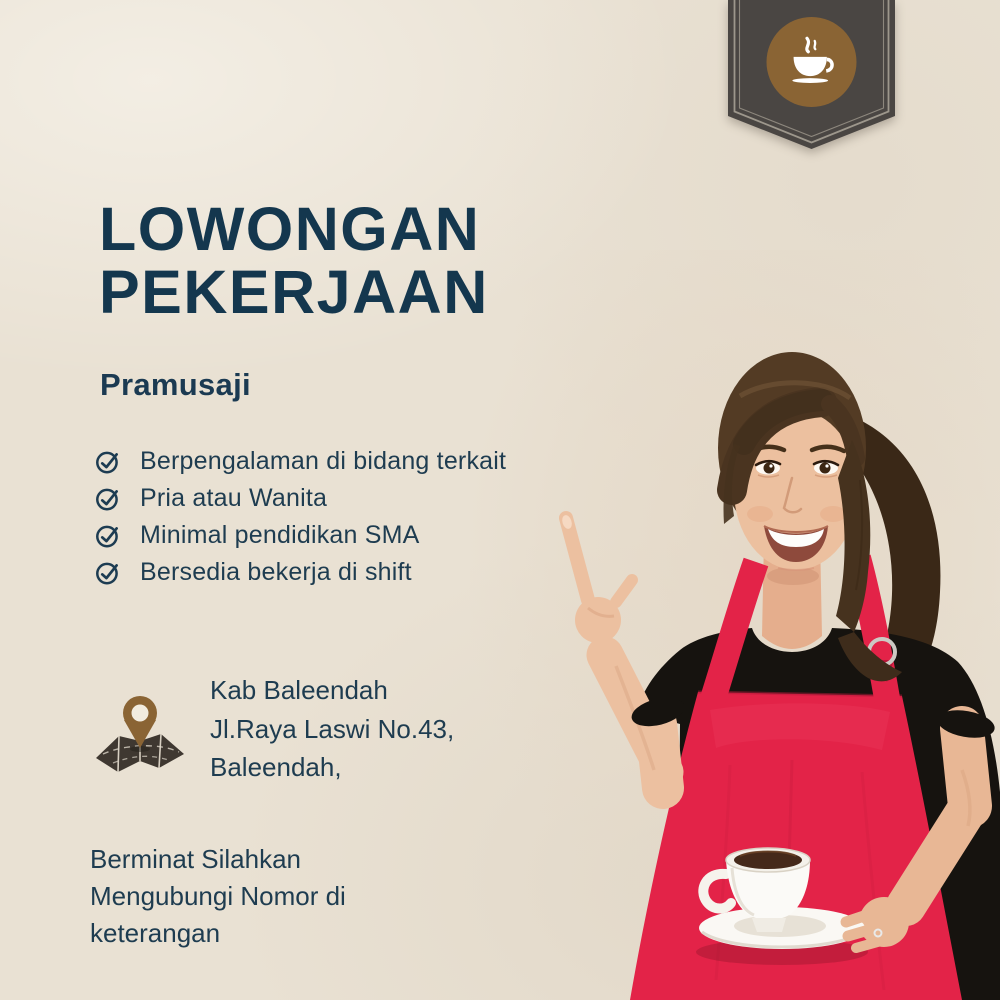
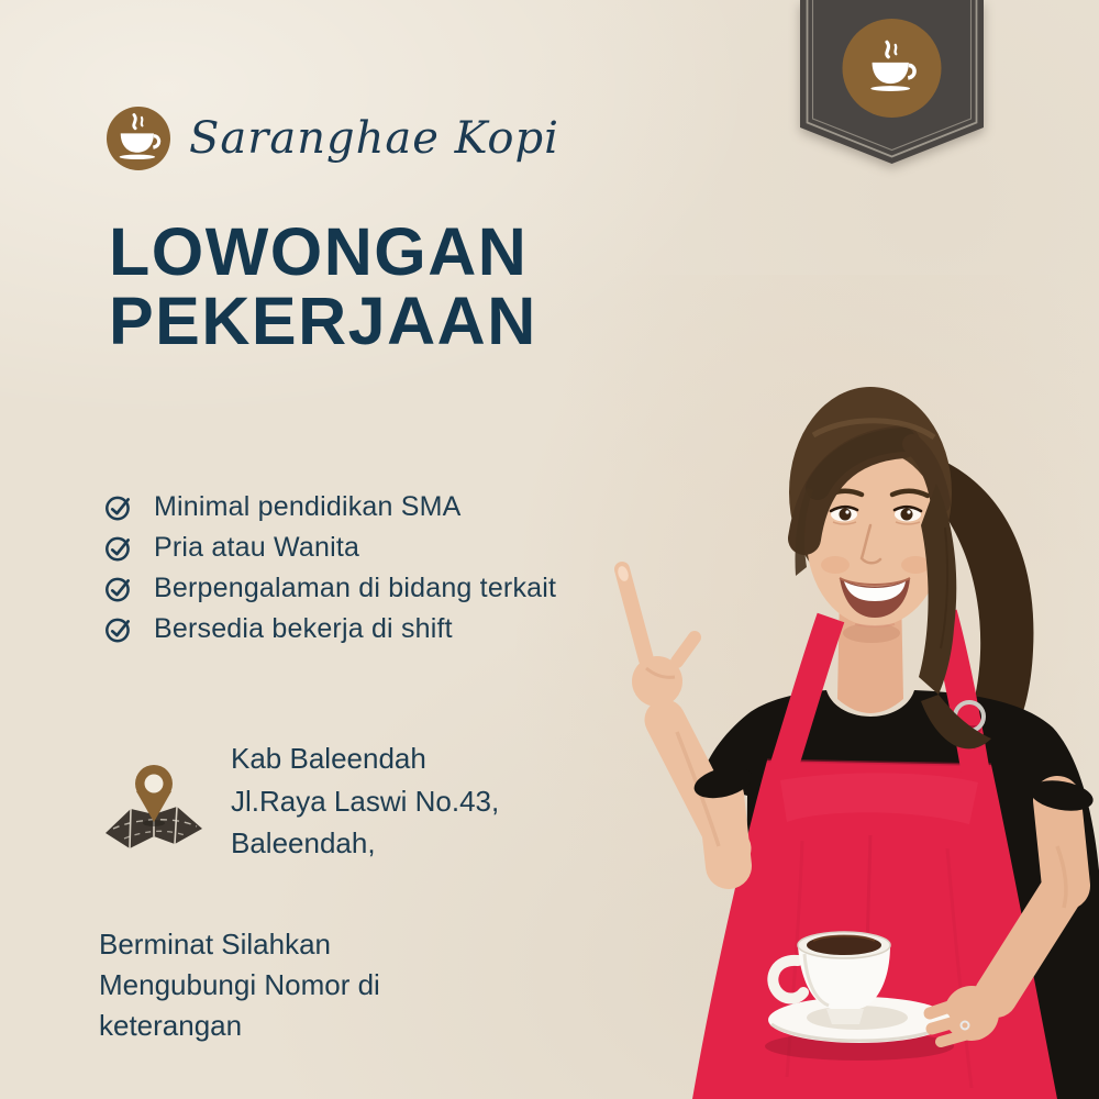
+ Saranghae Kopi
  LOWONGAN
  PEKERJAAN
- Pramusaji
- Berpengalaman di bidang terkait
+ Minimal pendidikan SMA
  Pria atau Wanita
- Minimal pendidikan SMA
+ Berpengalaman di bidang terkait
  Bersedia bekerja di shift
  Kab Baleendah
  Jl.Raya Laswi No.43,
  Baleendah,
  Berminat Silahkan
  Mengubungi Nomor di
  keterangan
